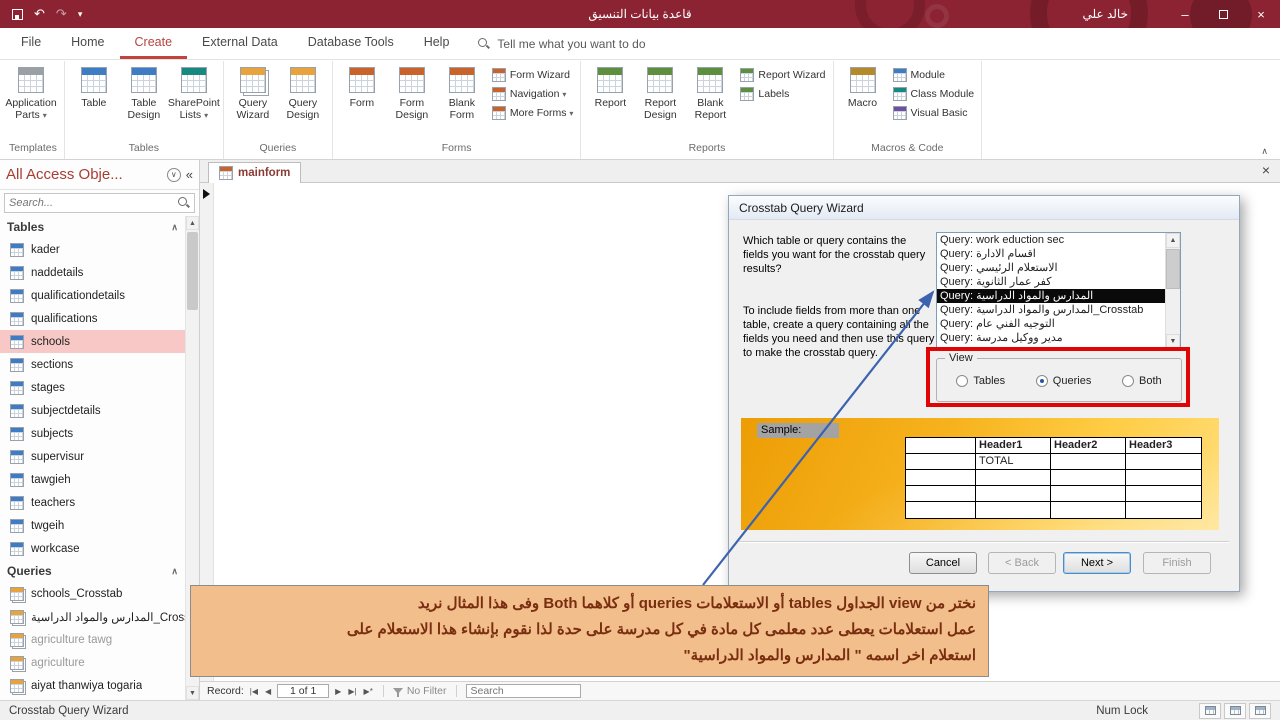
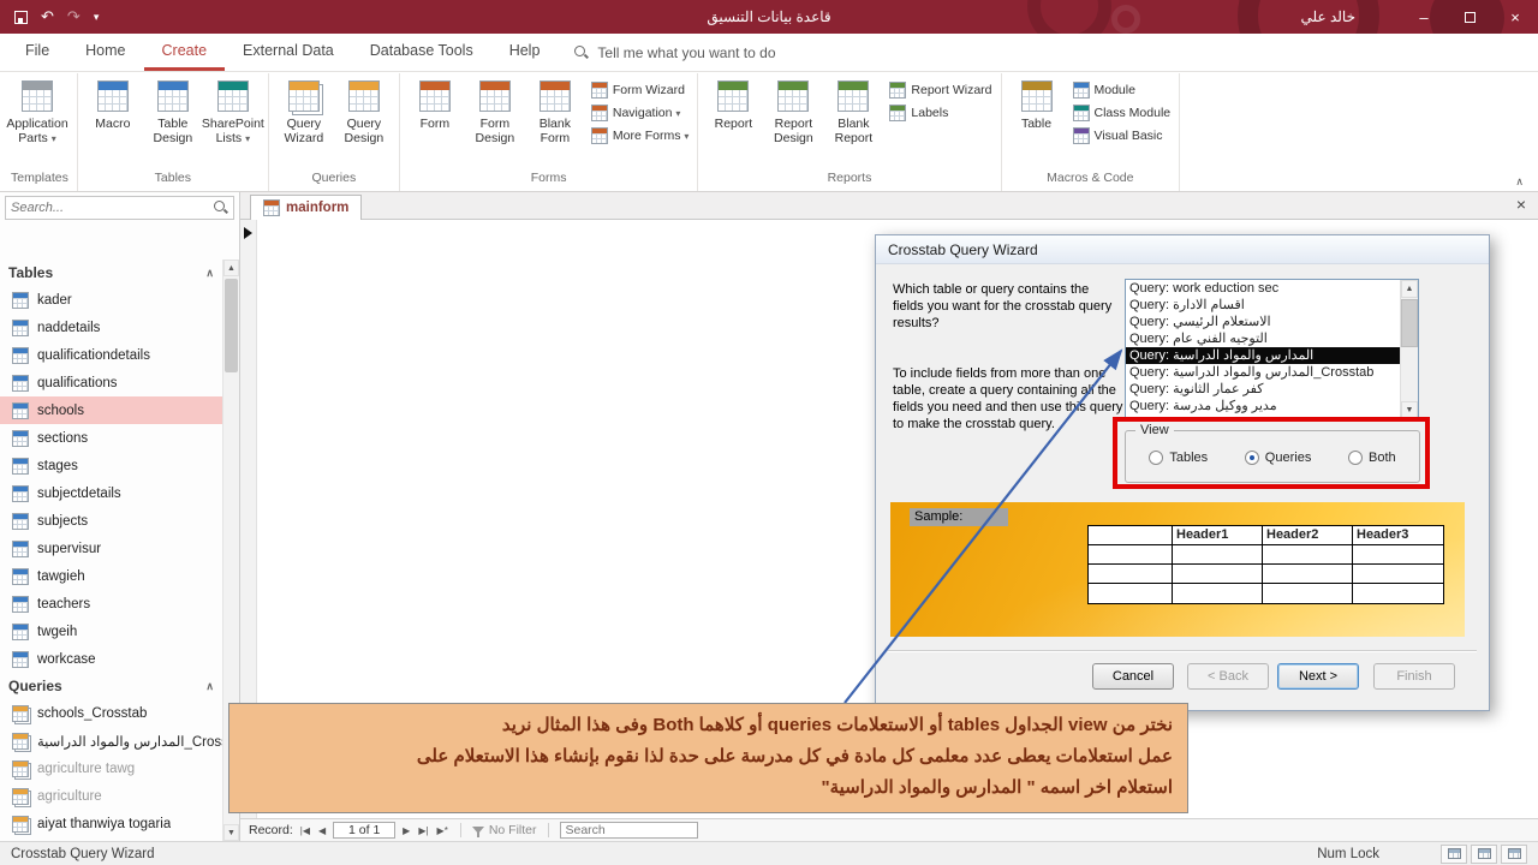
  قاعدة بيانات التنسيق
  ↶
  ↷
  ▾
  خالد علي
  –
  ×
  File
  Home
  Create
  External Data
  Database Tools
  Help
  Tell me what you want to do
  Application Parts ▾
  Templates
- Table
+ Macro
  Table Design
  SharePoint Lists ▾
  Tables
  Query Wizard
  Query Design
  Queries
  Form
  Form Design
  Blank Form
  Form Wizard
  Navigation ▾
  More Forms ▾
  Forms
  Report
  Report Design
  Blank Report
  Report Wizard
  Labels
  Reports
- Macro
+ Table
  Module
  Class Module
  Visual Basic
  Macros & Code
  ∧
- All Access Obje...
- ∨
- «
  Search...
  Tables
  ∧
  kader
  naddetails
  qualificationdetails
  qualifications
  schools
  sections
  stages
  subjectdetails
  subjects
  supervisur
  tawgieh
  teachers
  twgeih
  workcase
  Queries
  ∧
  schools_Crosstab
  المدارس والمواد الدراسية_Cros
  agriculture tawg
  agriculture
  aiyat thanwiya togaria
  mainform
  ×
  Crosstab Query Wizard
  Which table or query contains the fields you want for the crosstab query results?
  To include fields from more than on table, create a query containing al the fields you need and then use ths query to make the crosstab query.
  Query: work eduction sec
  Query: اقسام الادارة
  Query: الاستعلام الرئيسي
- Query: كفر عمار الثانوية
+ Query: التوجيه الفني عام
  Query: المدارس والمواد الدراسية
  Query: المدارس والمواد الدراسية_Crosstab
- Query: التوجيه الفني عام
+ Query: كفر عمار الثانوية
  Query: مدير ووكيل مدرسة
  View
  Tables
  Queries
  Both
  Sample:
  Header1
  Header2
  Header3
- TOTAL
  Cancel
  < Back
  Next >
  Finish
  نختر من view الجداول tables أو الاستعلامات queries أو كلاهما Both وفى هذا المثال نريد
  عمل استعلامات يعطى عدد معلمى كل مادة في كل مدرسة على حدة لذا نقوم بإنشاء هذا الاستعلام على
  استعلام اخر اسمه " المدارس والمواد الدراسية"
  Record:
  |◀
  ◀
  1 of 1
  ▶
  ▶|
  ▶*
  No Filter
  Search
  Crosstab Query Wizard
  Num Lock
